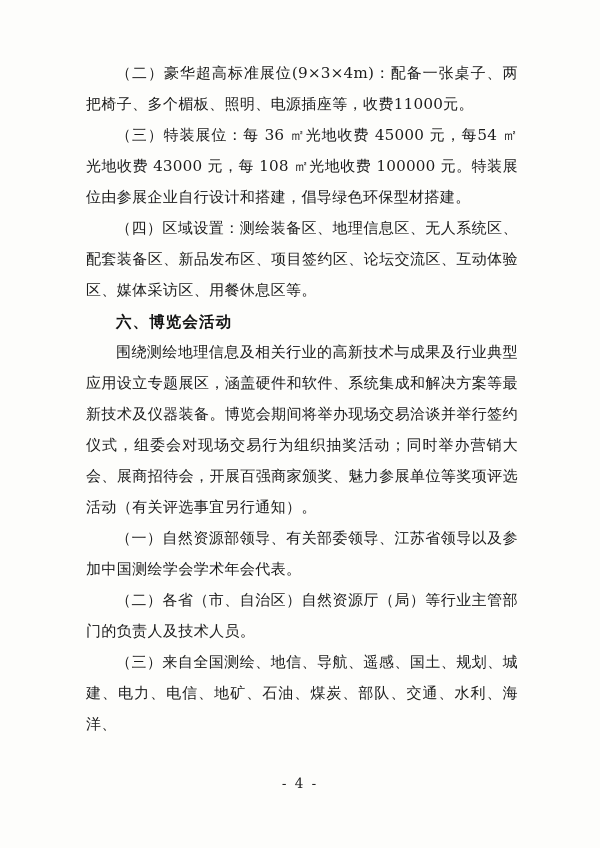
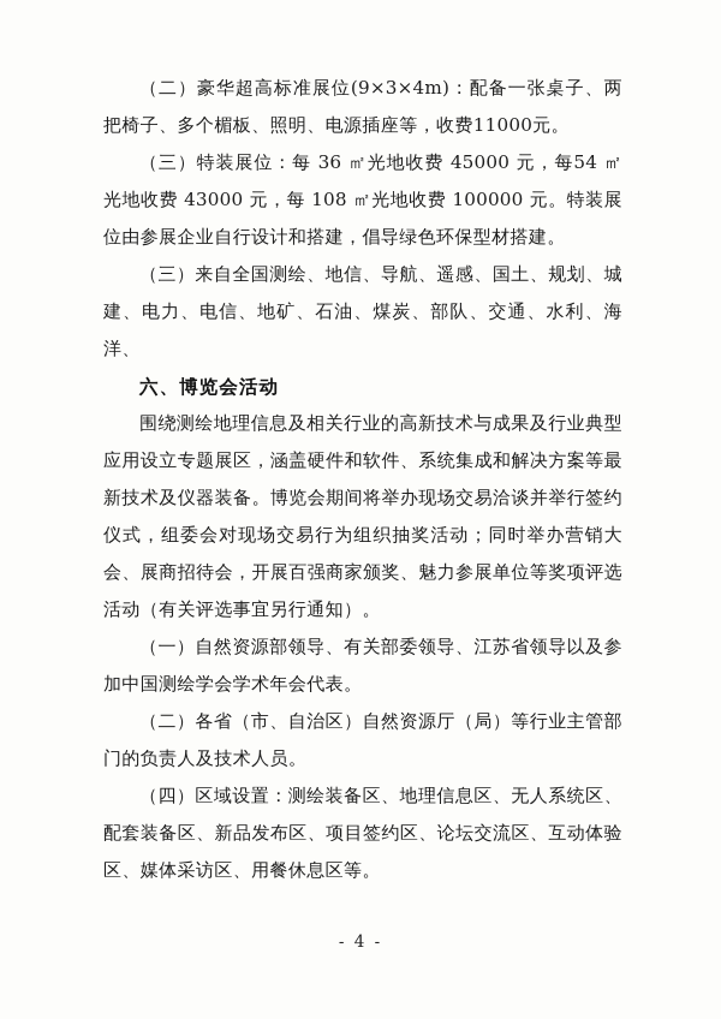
  （二）豪华超高标准展位(9×3×4m)：配备一张桌子、两把椅子、多个楣板、照明、电源插座等，收费11000元。
  （三）特装展位：每 36 ㎡光地收费 45000 元，每54 ㎡光地收费 43000 元，每 108 ㎡光地收费 100000 元。特装展位由参展企业自行设计和搭建，倡导绿色环保型材搭建。
- （四）区域设置：测绘装备区、地理信息区、无人系统区、配套装备区、新品发布区、项目签约区、论坛交流区、互动体验区、媒体采访区、用餐休息区等。
+ （三）来自全国测绘、地信、导航、遥感、国土、规划、城建、电力、电信、地矿、石油、煤炭、部队、交通、水利、海洋、
  六、博览会活动
  围绕测绘地理信息及相关行业的高新技术与成果及行业典型应用设立专题展区，涵盖硬件和软件、系统集成和解决方案等最新技术及仪器装备。博览会期间将举办现场交易洽谈并举行签约仪式，组委会对现场交易行为组织抽奖活动；同时举办营销大会、展商招待会，开展百强商家颁奖、魅力参展单位等奖项评选活动（有关评选事宜另行通知）。
  （一）自然资源部领导、有关部委领导、江苏省领导以及参加中国测绘学会学术年会代表。
  （二）各省（市、自治区）自然资源厅（局）等行业主管部门的负责人及技术人员。
- （三）来自全国测绘、地信、导航、遥感、国土、规划、城建、电力、电信、地矿、石油、煤炭、部队、交通、水利、海洋、
+ （四）区域设置：测绘装备区、地理信息区、无人系统区、配套装备区、新品发布区、项目签约区、论坛交流区、互动体验区、媒体采访区、用餐休息区等。
  - 4 -
